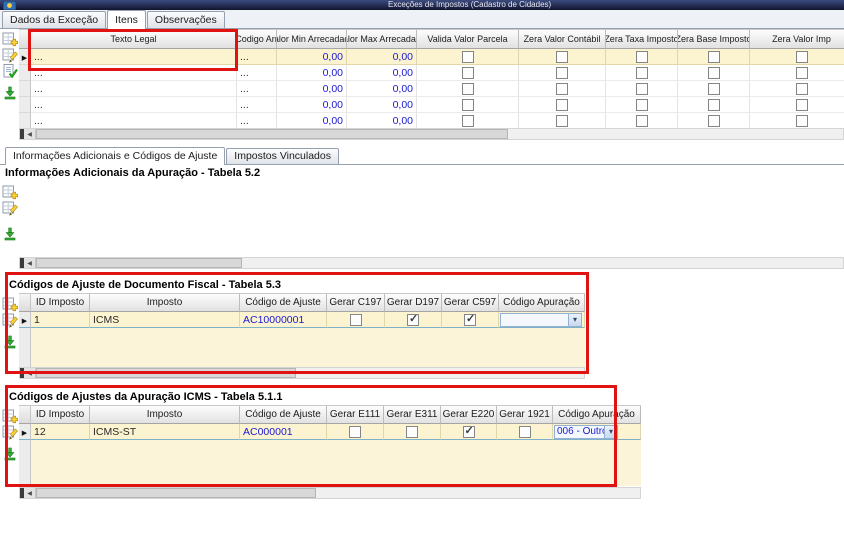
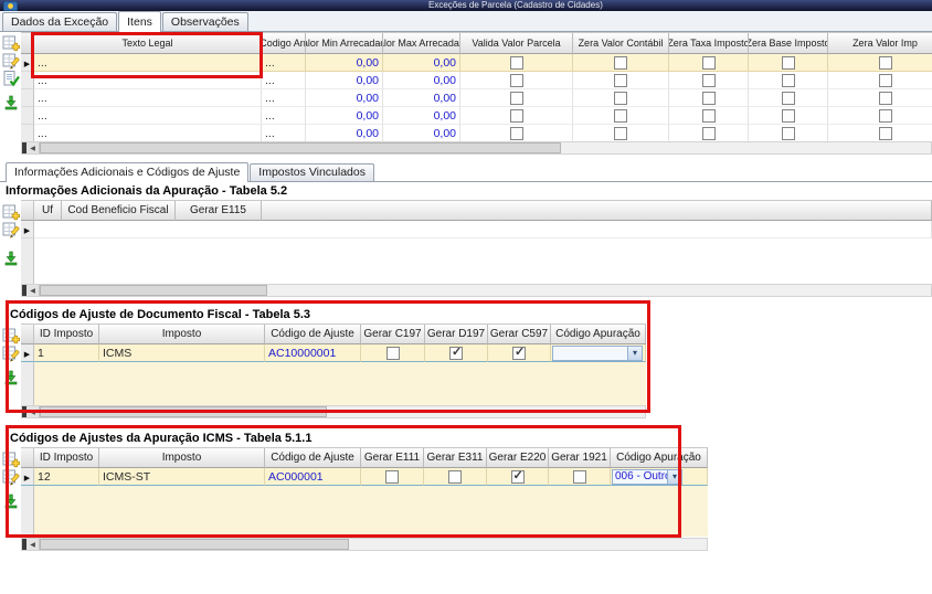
- Exceções de Impostos (Cadastro de Cidades)
+ Exceções de Parcela (Cadastro de Cidades)
  Dados da Exceção
  Itens
  Observações
  Texto Legal
  Codigo Ar
  alor Min Arrecada
  lor Max Arrecada
  Valida Valor Parcela
  Zera Valor Contábil
  Zera Taxa Imposto
  Zera Base Impost
  Zera Valor Imp
  ...
  ...
  0,00
  0,00
  ...
  ...
  0,00
  0,00
  ...
  ...
  0,00
  0,00
  ...
  ...
  0,00
  0,00
  ...
  ...
  0,00
  0,00
  Informações Adicionais e Códigos de Ajuste
  Impostos Vinculados
  Informações Adicionais da Apuração - Tabela 5.2
+ Uf
+ Cod Beneficio Fiscal
+ Gerar E115
  Códigos de Ajuste de Documento Fiscal - Tabela 5.3
  ID Imposto
  Imposto
  Código de Ajuste
  Gerar C197
  Gerar D197
  Gerar C597
  Código Apuração
  1
  ICMS
  AC10000001
  Códigos de Ajustes da Apuração ICMS - Tabela 5.1.1
  ID Imposto
  Imposto
  Código de Ajuste
  Gerar E111
  Gerar E311
  Gerar E220
  Gerar 1921
  Código Apuração
  12
  ICMS-ST
  AC000001
  006 - Outr
